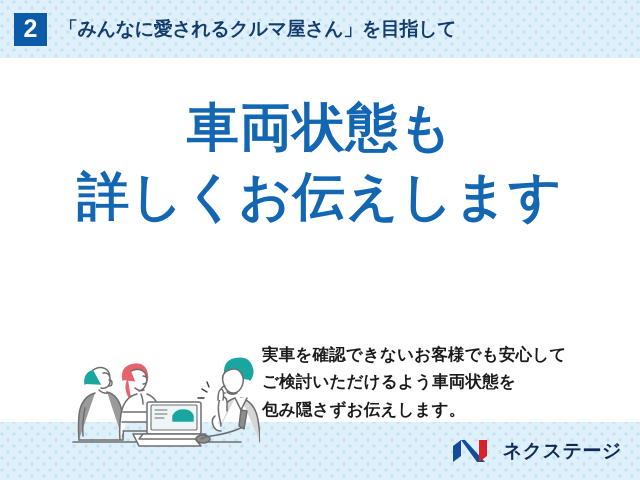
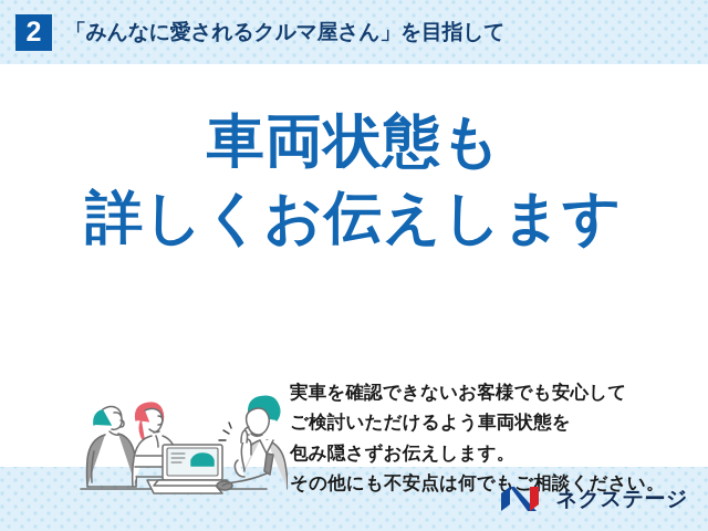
  2
  「みんなに愛されるクルマ屋さん」を目指して
  車両状態も
  詳しくお伝えします
  実車を確認できないお客様でも安心して
  ご検討いただけるよう車両状態を
  包み隠さずお伝えします。
+ その他にも不安点は何でもご相談ください。
  ネクステージ
